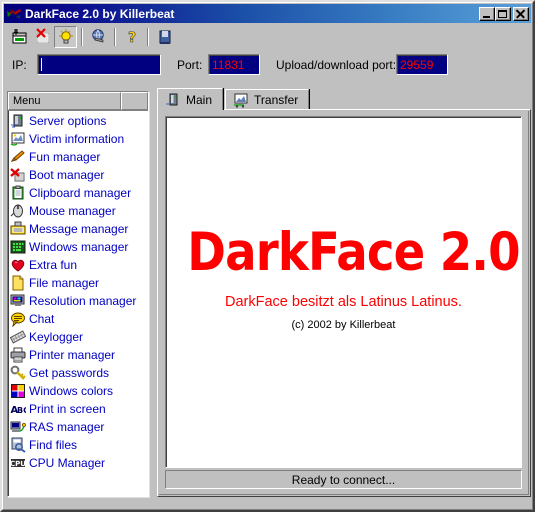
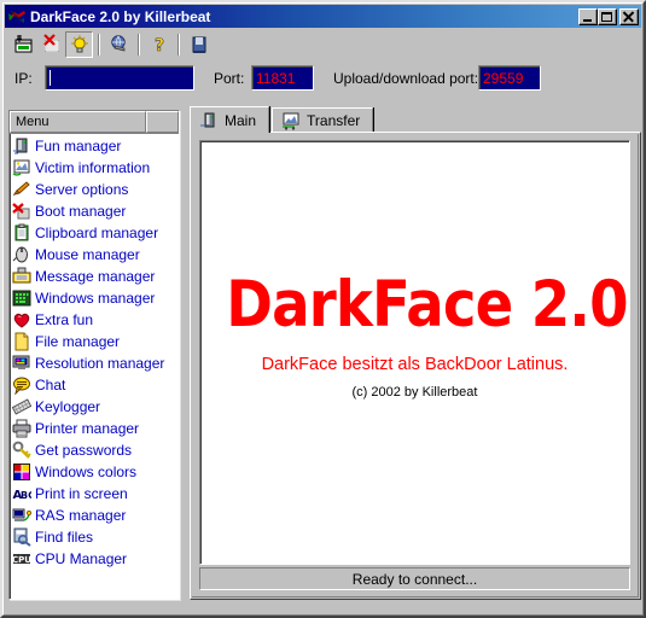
  DarkFace 2.0 by Killerbeat
  ?
  IP:
  Port:
  11831
  Upload/download port:
  29559
  Menu
- Server options
+ Fun manager
  Victim information
- Fun manager
+ Server options
  Boot manager
  Clipboard manager
  Mouse manager
  Message manager
  Windows manager
  Extra fun
  File manager
  Resolution manager
  Chat
  Keylogger
  Printer manager
  Get passwords
  Windows colors
  A
  Print in screen
  RAS manager
  Find files
  CPU
  CPU Manager
  Main
  Transfer
  DarkFace 2.0
- DarkFace besitzt als Latinus Latinus.
+ DarkFace besitzt als BackDoor Latinus.
  (c) 2002 by Killerbeat
  Ready to connect...
